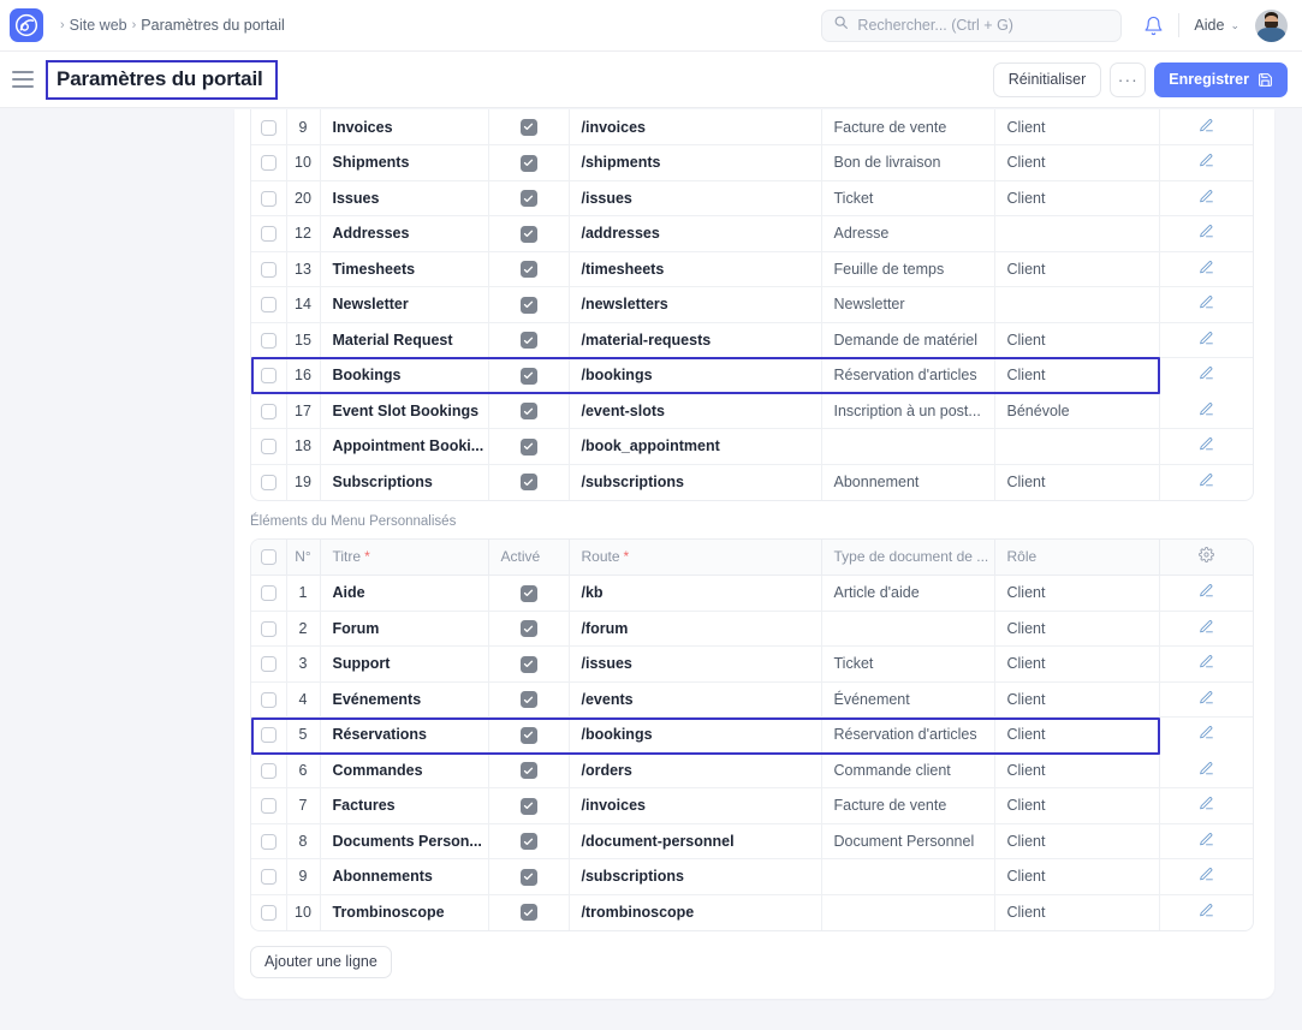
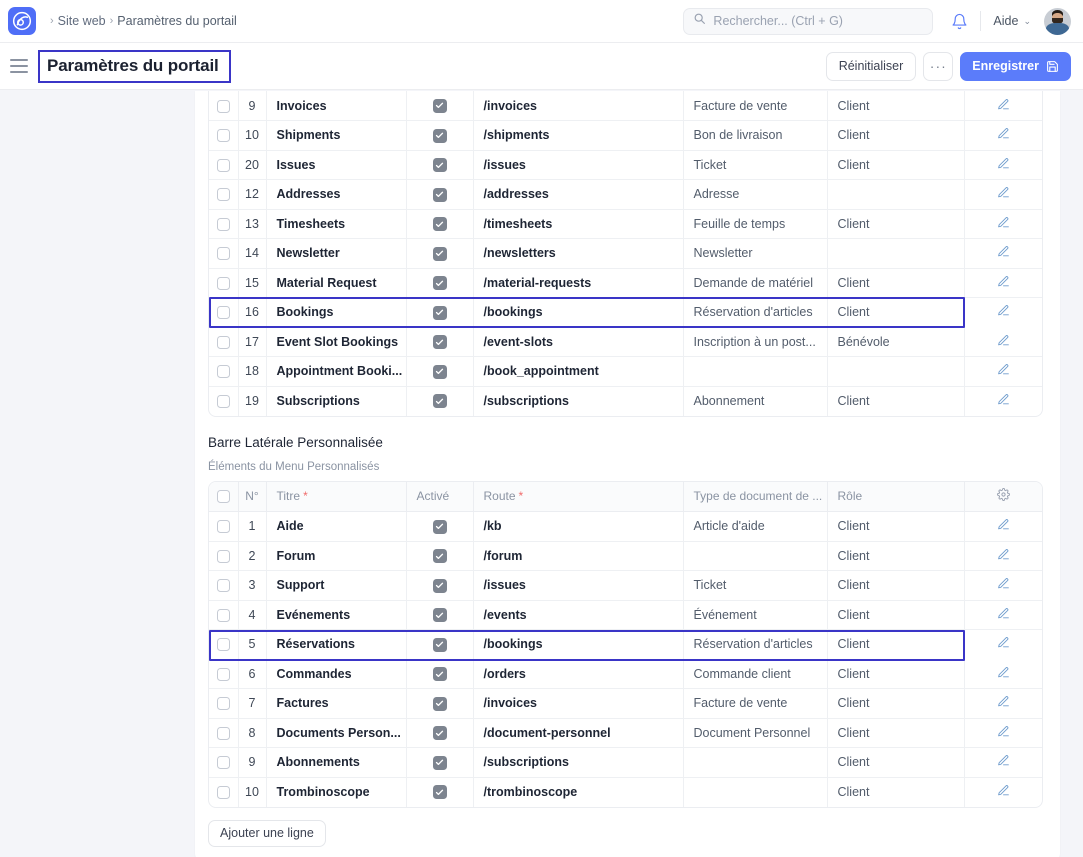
  ›
  Site web
  ›
  Paramètres du portail
  Rechercher... (Ctrl + G)
  Aide
  ⌄
  Paramètres du portail
  Réinitialiser
  ···
  Enregistrer
  	9	Invoices		/invoices	Facture de vente	Client
  	10	Shipments		/shipments	Bon de livraison	Client
  	20	Issues		/issues	Ticket	Client
  	12	Addresses		/addresses	Adresse
  	13	Timesheets		/timesheets	Feuille de temps	Client
  	14	Newsletter		/newsletters	Newsletter
  	15	Material Request		/material-requests	Demande de matériel	Client
  	16	Bookings		/bookings	Réservation d'articles	Client
  	17	Event Slot Bookings		/event-slots	Inscription à un post...	Bénévole
  	18	Appointment Booki...		/book_appointment
  	19	Subscriptions		/subscriptions	Abonnement	Client
+ Barre Latérale Personnalisée
  Éléments du Menu Personnalisés
  	N°	Titre *	Activé	Route *	Type de document de ...	Rôle
  	1	Aide		/kb	Article d'aide	Client
  	2	Forum		/forum		Client
  	3	Support		/issues	Ticket	Client
  	4	Evénements		/events	Événement	Client
  	5	Réservations		/bookings	Réservation d'articles	Client
  	6	Commandes		/orders	Commande client	Client
  	7	Factures		/invoices	Facture de vente	Client
  	8	Documents Person...		/document-personnel	Document Personnel	Client
  	9	Abonnements		/subscriptions		Client
  	10	Trombinoscope		/trombinoscope		Client
  Ajouter une ligne
